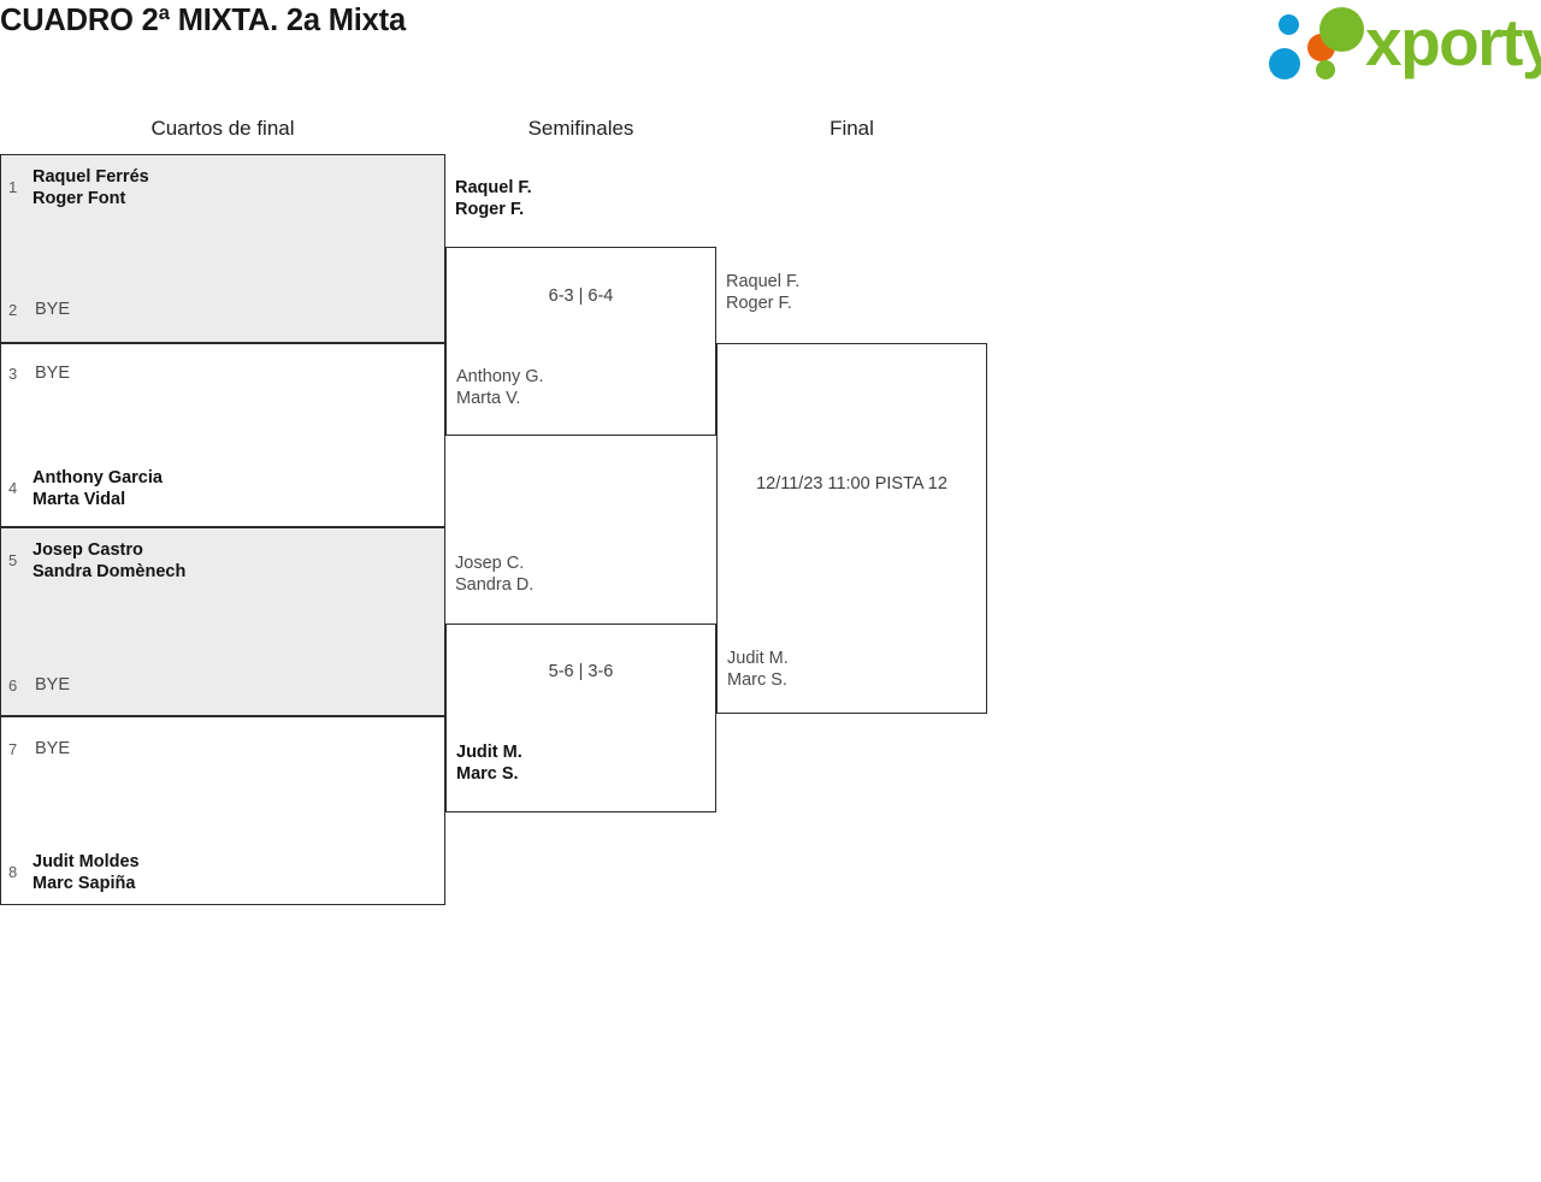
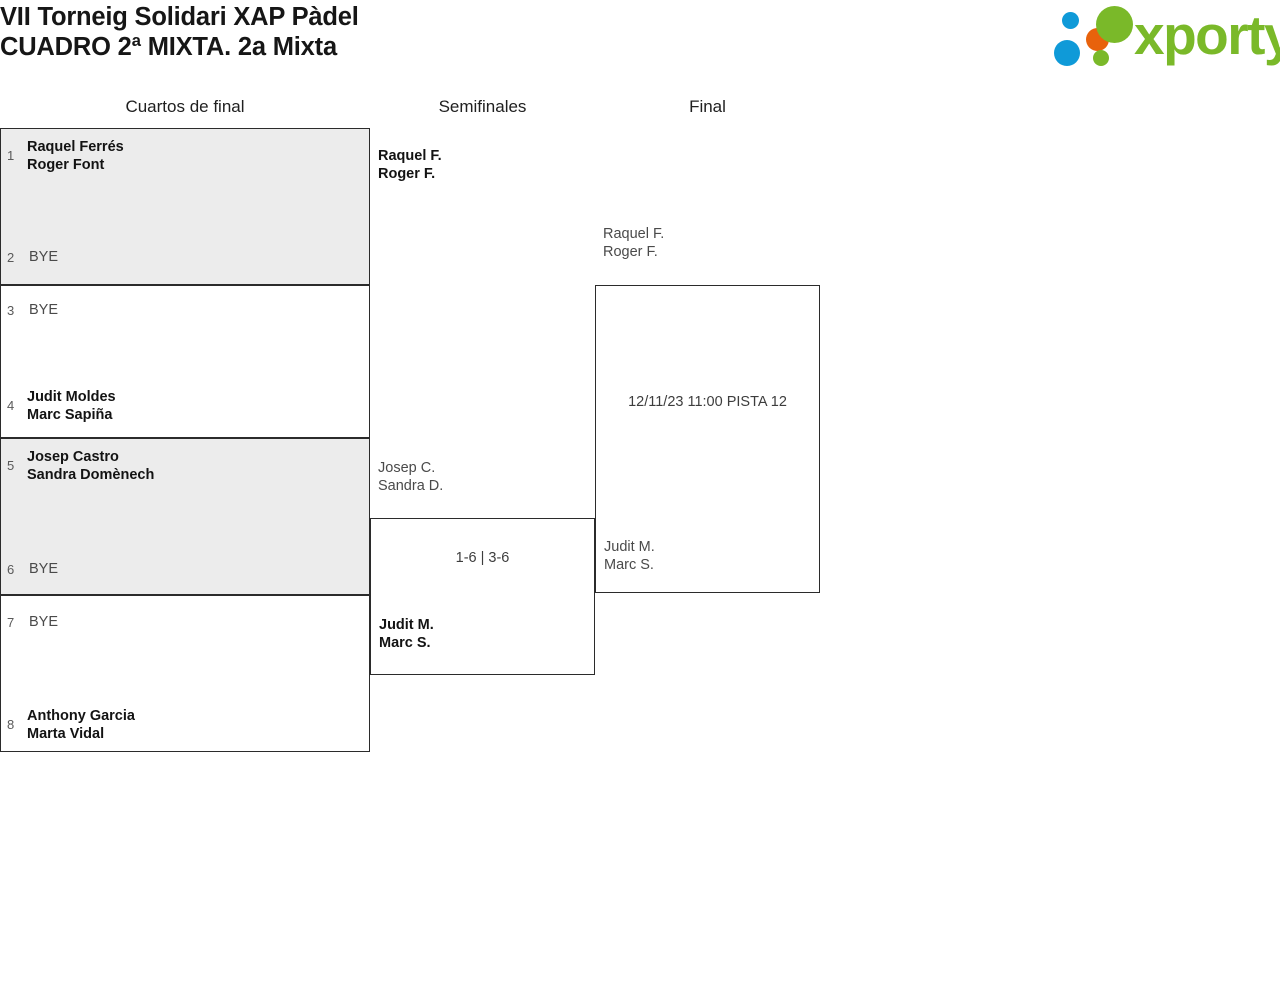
+ VII Torneig Solidari XAP Pàdel
  CUADRO 2ª MIXTA. 2a Mixta
  xporty
  Cuartos de final
  Semifinales
  Final
  1
  Raquel Ferrés
  Roger Font
  2
  BYE
  3
  BYE
  4
- Anthony Garcia
+ Judit Moldes
- Marta Vidal
+ Marc Sapiña
  5
  Josep Castro
  Sandra Domènech
  6
  BYE
  7
  BYE
  8
- Judit Moldes
+ Anthony Garcia
- Marc Sapiña
+ Marta Vidal
  Raquel F.
  Roger F.
- 6-3 | 6-4
- Anthony G.
- Marta V.
  Josep C.
  Sandra D.
- 5-6 | 3-6
+ 1-6 | 3-6
  Judit M.
  Marc S.
  Raquel F.
  Roger F.
  12/11/23 11:00 PISTA 12
  Judit M.
  Marc S.
